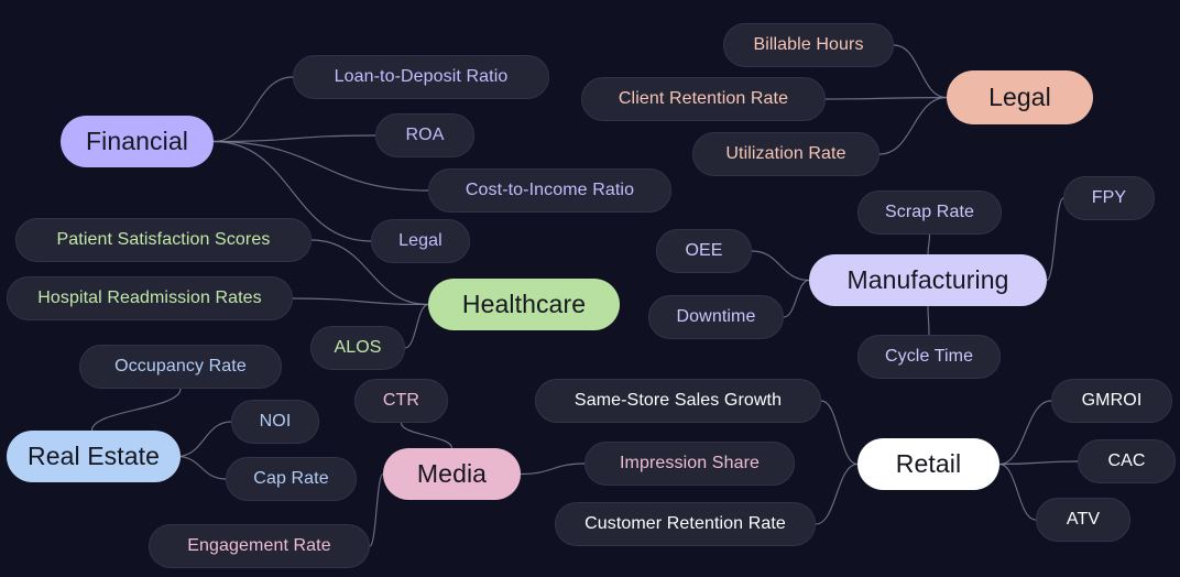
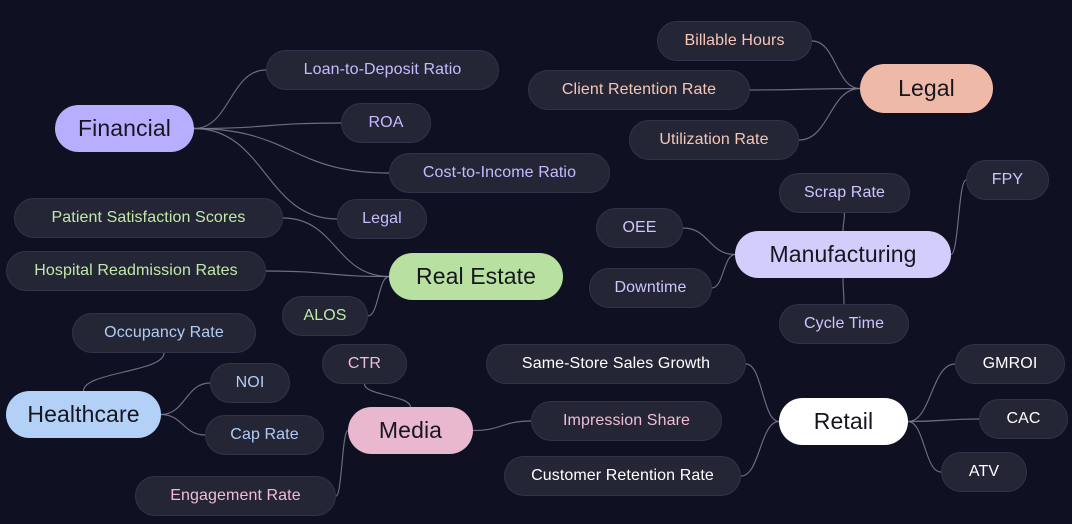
  Financial
  Loan-to-Deposit Ratio
  ROA
  Cost-to-Income Ratio
  Legal
  Legal
  Billable Hours
  Client Retention Rate
  Utilization Rate
- Healthcare
+ Real Estate
  Patient Satisfaction Scores
  Hospital Readmission Rates
  ALOS
  Manufacturing
  OEE
  Downtime
  Scrap Rate
  Cycle Time
  FPY
- Real Estate
+ Healthcare
  Occupancy Rate
  NOI
  Cap Rate
  Media
  CTR
  Impression Share
  Engagement Rate
  Retail
  Same-Store Sales Growth
  Customer Retention Rate
  GMROI
  CAC
  ATV
